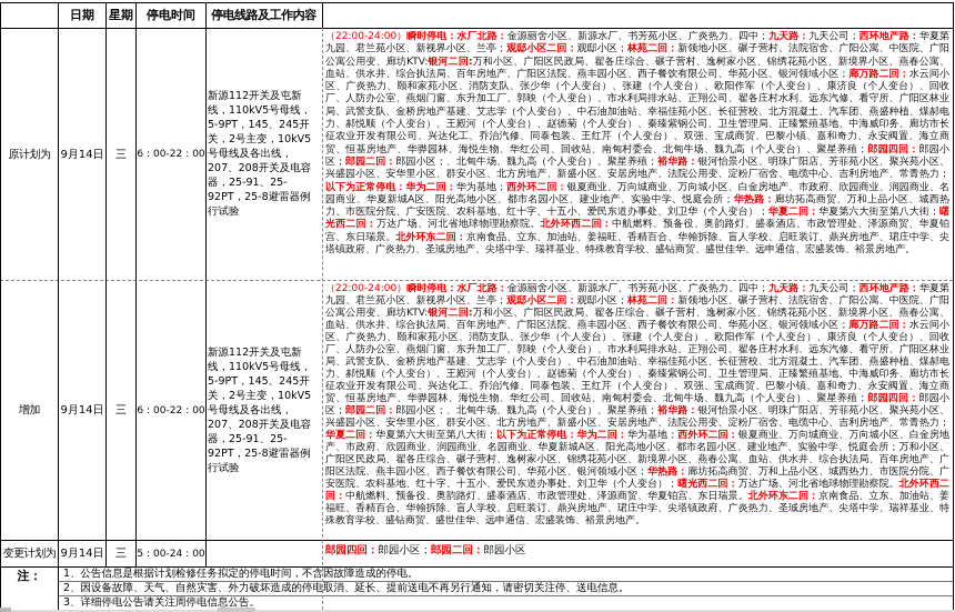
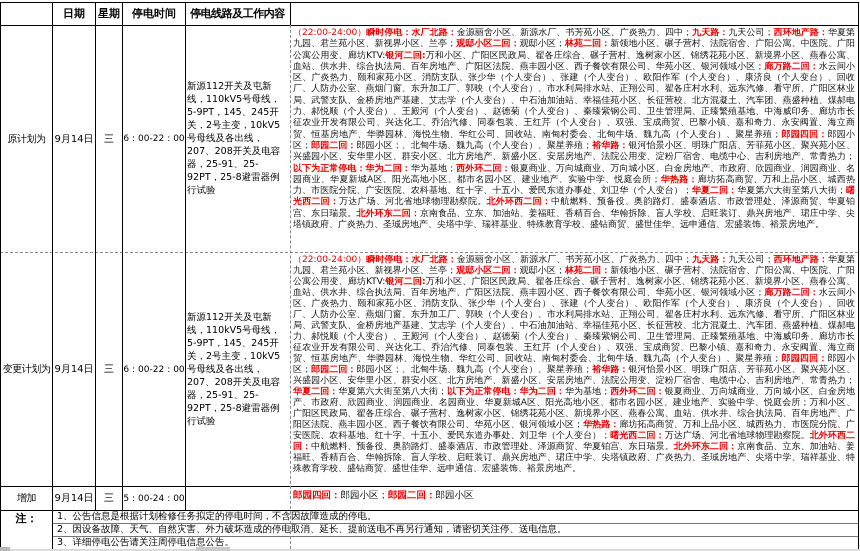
  日期
  星期
  停电时间
  停电线路及工作内容
  原计划为
  9月14日
  三
  6：00-22：00
  新源112开关及屯新线，110kV5号母线，5-9PT，145、245开关，2号主变，10kV5号母线及各出线，207、208开关及电容器，25-91、25-92PT，25-8避雷器例行试验
  （22:00-24:00）瞬时停电：水厂北路：金源丽舍小区、新源水厂、书芳苑小区、广炎热力、四中；九天路：九天公司；西环地产路：华夏第九园、君兰苑小区、新视界小区、兰亭；观邸小区二回：观邸小区；林苑二回：新领地小区、碾子营村、法院宿舍、广阳公寓、中医院、广阳公寓公用变、廊坊KTV:银河二回:万和小区、广阳区民政局、翟各庄综合、碾子营村、逸树家小区、锦绣花苑小区、新境界小区、燕春公寓、血站、供水井、综合执法局、百年房地产、广阳区法院、燕丰园小区、西子餐饮有限公司、华苑小区、银河领域小区；廊万路二回：水云间小区、广炎热力、颐和家苑小区、消防支队、张少华（个人变台）、张建（个人变台）、欧阳作军（个人变台）、康济良（个人变台）、回收厂、人防办公室、燕烟门窗、东升加工厂、郭映（个人变台）、市水利局排水站、正翔公司、翟各庄村水利、远东汽修、看守所、广阳区林业局、武警支队、金桥房地产基建、艾志学（个人变台）、中石油加油站、幸福佳苑小区、长征营校、北方混凝土、汽车团、燕盛种植、煤郝电力、郝悦顺（个人变台）、王殿河（个人变台）、赵德菊（个人变台）、秦臻紫钢公司、卫生管理局、正臻繁殖基地、中海威印务、廊坊市长征农业开发有限公司、兴达化工、乔治汽修、同泰包装、王红芹（个人变台）、双强、宝成商贸、巴黎小镇、嘉和奇力、永安阀置、海立商贸、恒基房地产、华骅园林、海悦生物、华红公司、回收站、南甸村委会、北甸牛场、魏九高（个人变台）、聚星养殖；郎园四回：郎园小区；郎园二回：郎园小区；、北甸牛场、魏九高（个人变台）、聚星养殖；裕华路：银河怡景小区、明珠广阳店、芳菲苑小区、聚兴苑小区、兴盛园小区、安华里小区、群安小区、北方房地产、新盛小区、安居房地产、法院公用变、淀粉厂宿舍、电缆中心、吉利房地产、常青热力；以下为正常停电：华为二回：华为基地；西外环二回：银夏商业、万向城商业、万向城小区、白金房地产、市政府、欣园商业、润园商业、名园商业、华夏新城A区、阳光高地小区、都市名园小区、建业地产、实验中学、悦庭会所；华热路：廊坊拓高商贸、万和上品小区、城西热力、市医院分院、广安医院、农科基地、红十字、十五小、爱民东道办事处、刘卫华（个人变台）；华夏二回：华夏第六大街至第八大街；曙光西二回：万达广场、河北省地球物理勘察院。北外环西二回：中航燃料、预备役、奥韵路灯、盛泰酒店、市政管理处、泽源商贸、华夏铂宫、东日瑞景。北外环东二回：京南食品、立东、加油站、姜福旺、香精百合、华翰拆除、盲人学校、启旺装订、鼎兴房地产、珺庄中学、尖塔镇政府、广炎热力、圣珹房地产、尖塔中学、瑞祥基业、特殊教育学校、盛钻商贸、盛世佳华、远申通信、宏盛装饰、裕景房地产。
- 增加
+ 变更计划为
  9月14日
  三
  6：00-22：00
  新源112开关及屯新线，110kV5号母线，5-9PT，145、245开关，2号主变，10kV5号母线及各出线，207、208开关及电容器，25-91、25-92PT，25-8避雷器例行试验
  （22:00-24:00）瞬时停电：水厂北路：金源丽舍小区、新源水厂、书芳苑小区、广炎热力、四中；九天路：九天公司；西环地产路：华夏第九园、君兰苑小区、新视界小区、兰亭；观邸小区二回：观邸小区；林苑二回：新领地小区、碾子营村、法院宿舍、广阳公寓、中医院、广阳公寓公用变、廊坊KTV:银河二回:万和小区、广阳区民政局、翟各庄综合、碾子营村、逸树家小区、锦绣花苑小区、新境界小区、燕春公寓、血站、供水井、综合执法局、百年房地产、广阳区法院、燕丰园小区、西子餐饮有限公司、华苑小区、银河领域小区；廊万路二回：水云间小区、广炎热力、颐和家苑小区、消防支队、张少华（个人变台）、张建（个人变台）、欧阳作军（个人变台）、康济良（个人变台）、回收厂、人防办公室、燕烟门窗、东升加工厂、郭映（个人变台）、市水利局排水站、正翔公司、翟各庄村水利、远东汽修、看守所、广阳区林业局、武警支队、金桥房地产基建、艾志学（个人变台）、中石油加油站、幸福佳苑小区、长征营校、北方混凝土、汽车团、燕盛种植、煤郝电力、郝悦顺（个人变台）、王殿河（个人变台）、赵德菊（个人变台）、秦臻紫钢公司、卫生管理局、正臻繁殖基地、中海威印务、廊坊市长征农业开发有限公司、兴达化工、乔治汽修、同泰包装、王红芹（个人变台）、双强、宝成商贸、巴黎小镇、嘉和奇力、永安阀置、海立商贸、恒基房地产、华骅园林、海悦生物、华红公司、回收站、南甸村委会、北甸牛场、魏九高（个人变台）、聚星养殖；郎园四回：郎园小区；郎园二回：郎园小区；、北甸牛场、魏九高（个人变台）、聚星养殖；裕华路：银河怡景小区、明珠广阳店、芳菲苑小区、聚兴苑小区、兴盛园小区、安华里小区、群安小区、北方房地产、新盛小区、安居房地产、法院公用变、淀粉厂宿舍、电缆中心、吉利房地产、常青热力；华夏二回：华夏第六大街至第八大街；以下为正常停电：华为二回：华为基地；西外环二回：银夏商业、万向城商业、万向城小区、白金房地产、市政府、欣园商业、润园商业、名园商业、华夏新城A区、阳光高地小区、都市名园小区、建业地产、实验中学、悦庭会所；万和小区、广阳区民政局、翟各庄综合、碾子营村、逸树家小区、锦绣花苑小区、新境界小区、燕春公寓、血站、供水井、综合执法局、百年房地产、广阳区法院、燕丰园小区、西子餐饮有限公司、华苑小区、银河领域小区；华热路：廊坊拓高商贸、万和上品小区、城西热力、市医院分院、广安医院、农科基地、红十字、十五小、爱民东道办事处、刘卫华（个人变台）；曙光西二回：万达广场、河北省地球物理勘察院。北外环西二回：中航燃料、预备役、奥韵路灯、盛泰酒店、市政管理处、泽源商贸、华夏铂宫、东日瑞景。北外环东二回：京南食品、立东、加油站、姜福旺、香精百合、华翰拆除、盲人学校、启旺装订、鼎兴房地产、珺庄中学、尖塔镇政府、广炎热力、圣珹房地产、尖塔中学、瑞祥基业、特殊教育学校、盛钻商贸、盛世佳华、远申通信、宏盛装饰、裕景房地产。
- 变更计划为
+ 增加
  9月14日
  三
  5：00-24：00
  郎园四回：郎园小区；郎园二回：郎园小区
  注：
  1、公告信息是根据计划检修任务拟定的停电时间，不含因故障造成的停电。
  2、因设备故障、天气、自然灾害、外力破坏造成的停电取消、延长、提前送电不再另行通知，请密切关注停、送电信息。
  3、详细停电公告请关注周停电信息公告。
